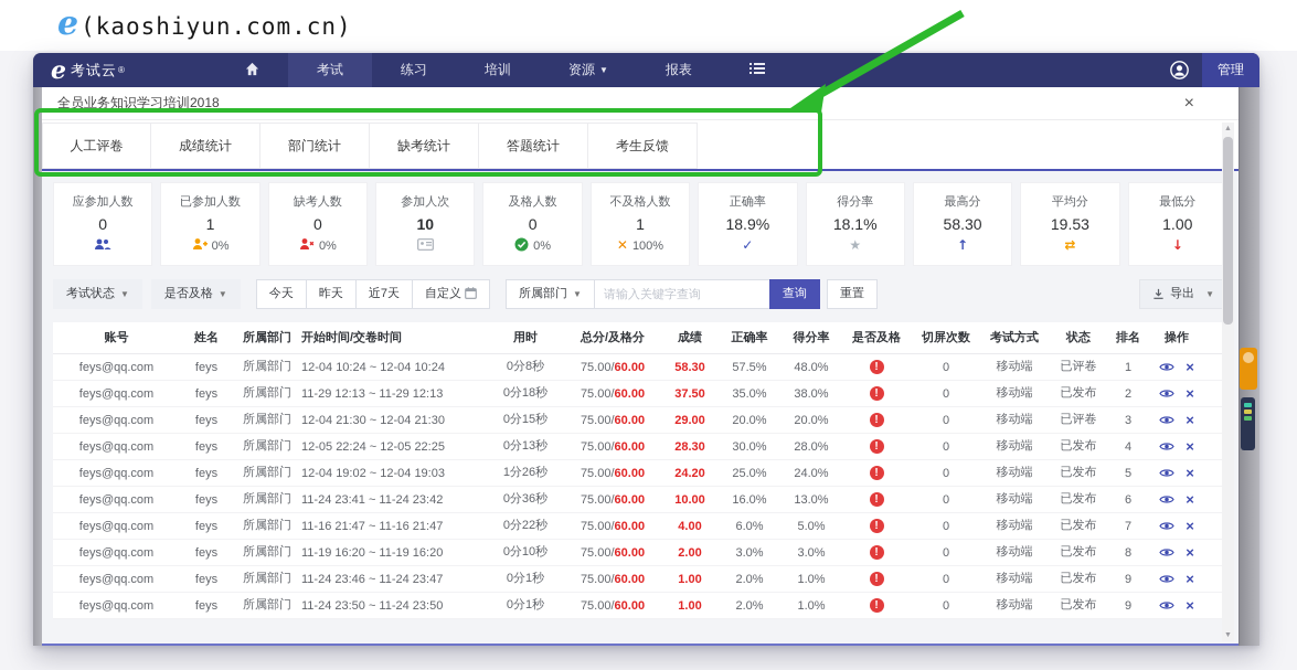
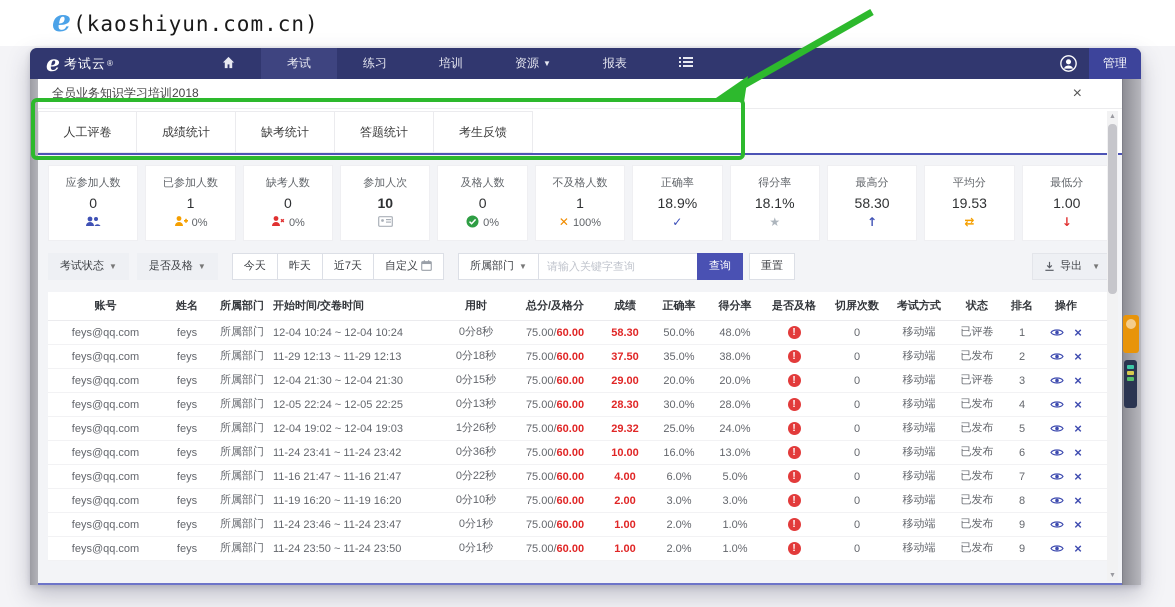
  e
  (kaoshiyun.com.cn)
  e
  考试云
  ®
  考试
  练习
  培训
  资源
  ▼
  报表
  管理
  全员业务知识学习培训2018
  ×
  人工评卷
  成绩统计
- 部门统计
  缺考统计
  答题统计
  考生反馈
  应参加人数
  0
  已参加人数
  1
  0%
  缺考人数
  0
  0%
  参加人次
  10
  及格人数
  0
  0%
  不及格人数
  1
  ✕
  100%
  正确率
  18.9%
  ✓
  得分率
  18.1%
  ★
  最高分
  58.30
  ↑
  平均分
  19.53
  ⇄
  最低分
  1.00
  ↓
  考试状态
  ▼
  是否及格
  ▼
  今天
  昨天
  近7天
  自定义
  所属部门
  ▼
  请输入关键字查询
  查询
  重置
  导出
  ▼
  账号
  姓名
  所属部门
  开始时间/交卷时间
  用时
  总分/及格分
  成绩
  正确率
  得分率
  是否及格
  切屏次数
  考试方式
  状态
  排名
  操作
  feys@qq.com
  feys
  所属部门
  12-04 10:24 ~ 12-04 10:24
  0分8秒
  75.00/60.00
  58.30
- 57.5%
+ 50.0%
  48.0%
  !
  0
  移动端
  已评卷
  1
  ×
  feys@qq.com
  feys
  所属部门
  11-29 12:13 ~ 11-29 12:13
  0分18秒
  75.00/60.00
  37.50
  35.0%
  38.0%
  !
  0
  移动端
  已发布
  2
  ×
  feys@qq.com
  feys
  所属部门
  12-04 21:30 ~ 12-04 21:30
  0分15秒
  75.00/60.00
  29.00
  20.0%
  20.0%
  !
  0
  移动端
  已评卷
  3
  ×
  feys@qq.com
  feys
  所属部门
  12-05 22:24 ~ 12-05 22:25
  0分13秒
  75.00/60.00
  28.30
  30.0%
  28.0%
  !
  0
  移动端
  已发布
  4
  ×
  feys@qq.com
  feys
  所属部门
  12-04 19:02 ~ 12-04 19:03
  1分26秒
  75.00/60.00
- 24.20
+ 29.32
  25.0%
  24.0%
  !
  0
  移动端
  已发布
  5
  ×
  feys@qq.com
  feys
  所属部门
  11-24 23:41 ~ 11-24 23:42
  0分36秒
  75.00/60.00
  10.00
  16.0%
  13.0%
  !
  0
  移动端
  已发布
  6
  ×
  feys@qq.com
  feys
  所属部门
  11-16 21:47 ~ 11-16 21:47
  0分22秒
  75.00/60.00
  4.00
  6.0%
  5.0%
  !
  0
  移动端
  已发布
  7
  ×
  feys@qq.com
  feys
  所属部门
  11-19 16:20 ~ 11-19 16:20
  0分10秒
  75.00/60.00
  2.00
  3.0%
  3.0%
  !
  0
  移动端
  已发布
  8
  ×
  feys@qq.com
  feys
  所属部门
  11-24 23:46 ~ 11-24 23:47
  0分1秒
  75.00/60.00
  1.00
  2.0%
  1.0%
  !
  0
  移动端
  已发布
  9
  ×
  feys@qq.com
  feys
  所属部门
  11-24 23:50 ~ 11-24 23:50
  0分1秒
  75.00/60.00
  1.00
  2.0%
  1.0%
  !
  0
  移动端
  已发布
  9
  ×
